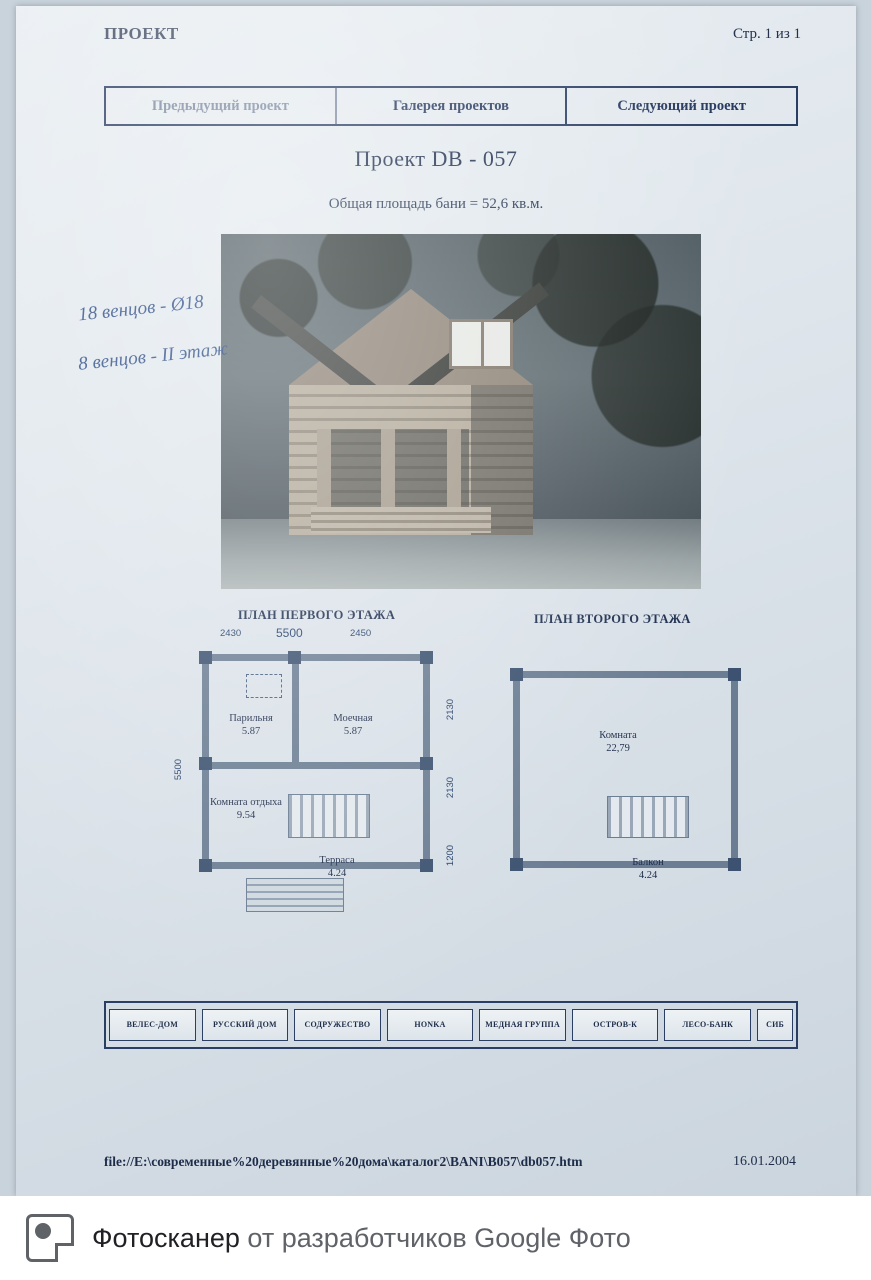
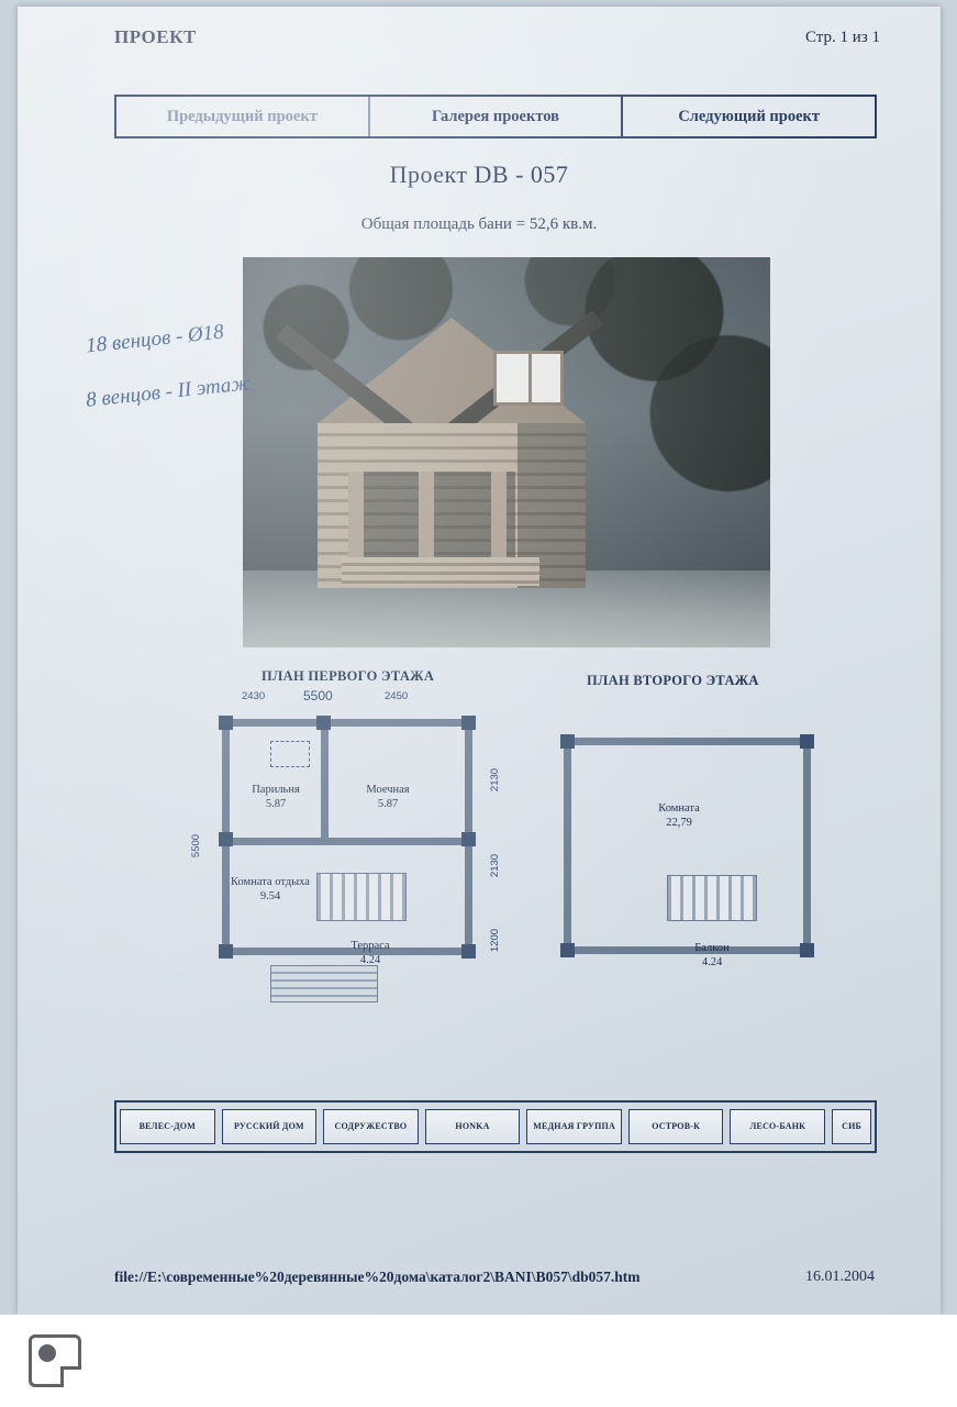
- Фотосканер от разработчиков Google Фото
